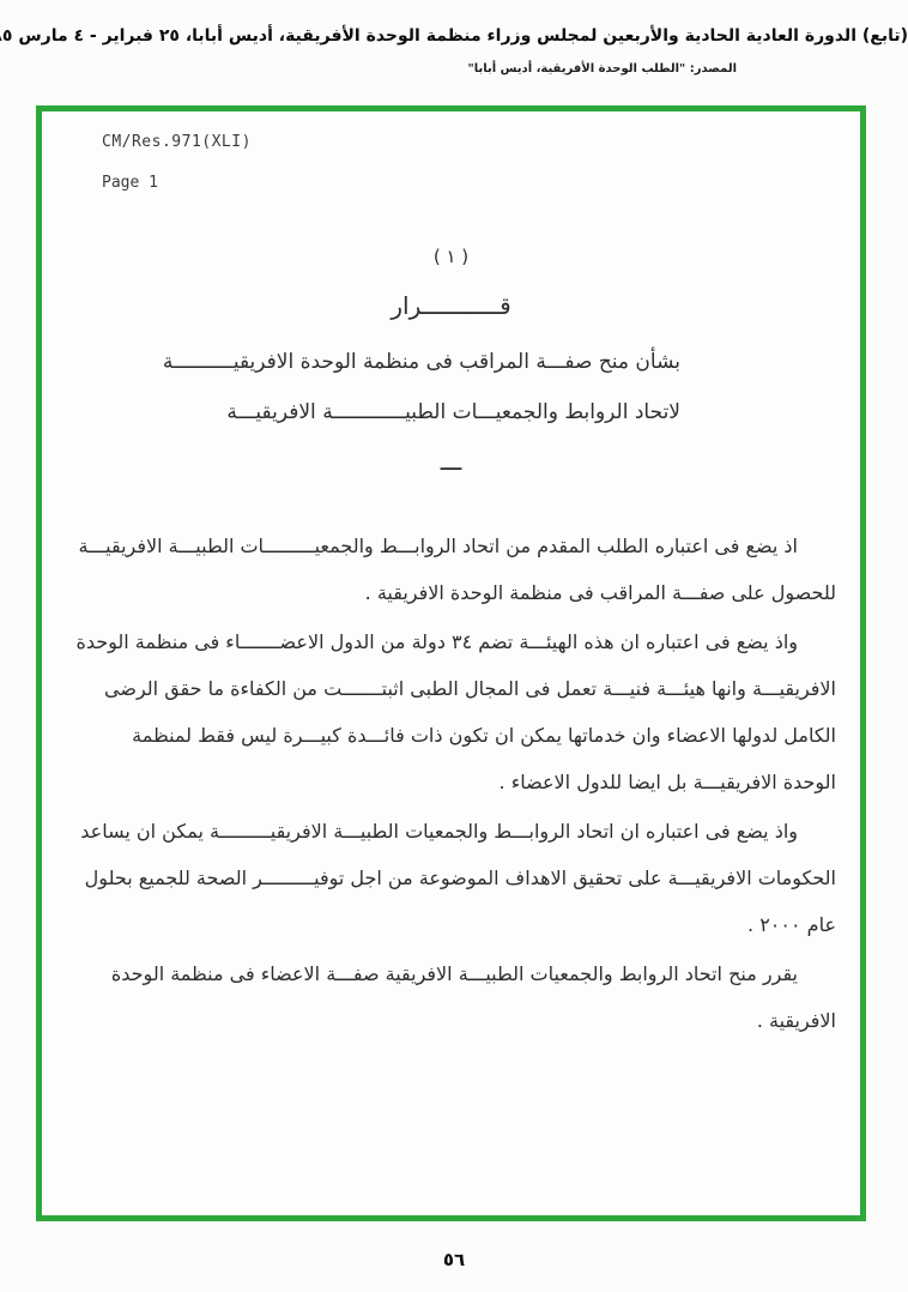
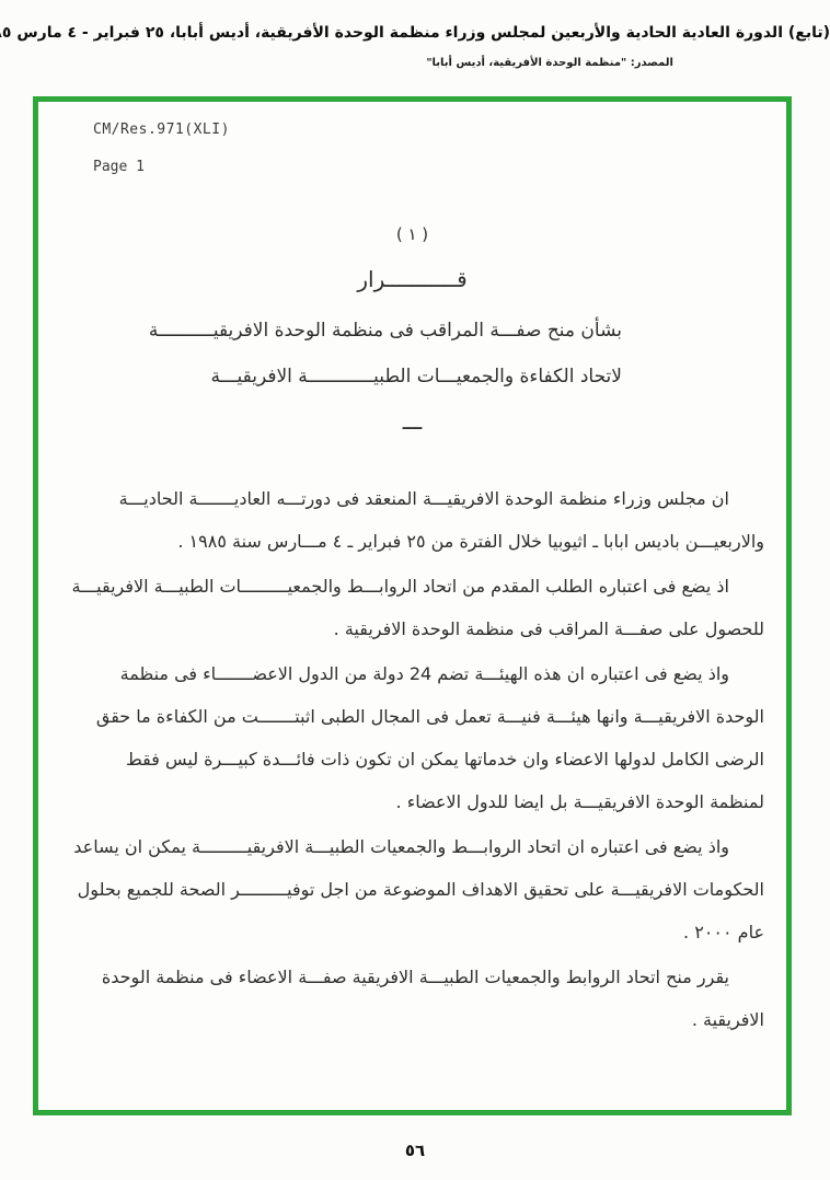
  (تابع) الدورة العادية الحادية والأربعين لمجلس وزراء منظمة الوحدة الأفريقية، أديس أبابا، ٢٥ فبراير - ٤ مارس ٥
- المصدر: "الطلب الوحدة الأفريقية، أديس أبابا"
+ المصدر: "منظمة الوحدة الأفريقية، أديس أبابا"
  CM/Res.971(XLI)
  Page 1
  ( ١ )
  قـــــــــــرار
  بشأن منح صفـــة المراقب فى منظمة الوحدة الافريقيــــــــــة
- لاتحاد الروابط والجمعيـــات الطبيــــــــــــة الافريقيـــة
+ لاتحاد الكفاءة والجمعيـــات الطبيــــــــــــة الافريقيـــة
  ـــ
+ ان مجلس وزراء منظمة الوحدة الافريقيـــة المنعقد فى دورتـــه العاديـــــــة الحاديـــة والاربعيـــن باديس ابابا ـ اثيوبيا خلال الفترة من ٢٥ فبراير ـ ٤ مـــارس سنة ١٩٨٥ .
  اذ يضع فى اعتباره الطلب المقدم من اتحاد الروابـــط والجمعيـــــــــات الطبيـــة الافريقيـــة للحصول على صفـــة المراقب فى منظمة الوحدة الافريقية .
- واذ يضع فى اعتباره ان هذه الهيئـــة تضم ٣٤ دولة من الدول الاعضـــــــاء فى منظمة الوحدة الافريقيـــة وانها هيئـــة فنيـــة تعمل فى المجال الطبى اثبتـــــــت من الكفاءة ما حقق الرضى الكامل لدولها الاعضاء وان خدماتها يمكن ان تكون ذات فائـــدة كبيـــرة ليس فقط لمنظمة الوحدة الافريقيـــة بل ايضا للدول الاعضاء .
+ واذ يضع فى اعتباره ان هذه الهيئـــة تضم 24 دولة من الدول الاعضـــــــاء فى منظمة الوحدة الافريقيـــة وانها هيئـــة فنيـــة تعمل فى المجال الطبى اثبتـــــــت من الكفاءة ما حقق الرضى الكامل لدولها الاعضاء وان خدماتها يمكن ان تكون ذات فائـــدة كبيـــرة ليس فقط لمنظمة الوحدة الافريقيـــة بل ايضا للدول الاعضاء .
  واذ يضع فى اعتباره ان اتحاد الروابـــط والجمعيات الطبيـــة الافريقيـــــــــة يمكن ان يساعد الحكومات الافريقيـــة على تحقيق الاهداف الموضوعة من اجل توفيـــــــــر الصحة للجميع بحلول عام ٢٠٠٠ .
  يقرر منح اتحاد الروابط والجمعيات الطبيـــة الافريقية صفـــة الاعضاء فى منظمة الوحدة الافريقية .
  ٥٦
